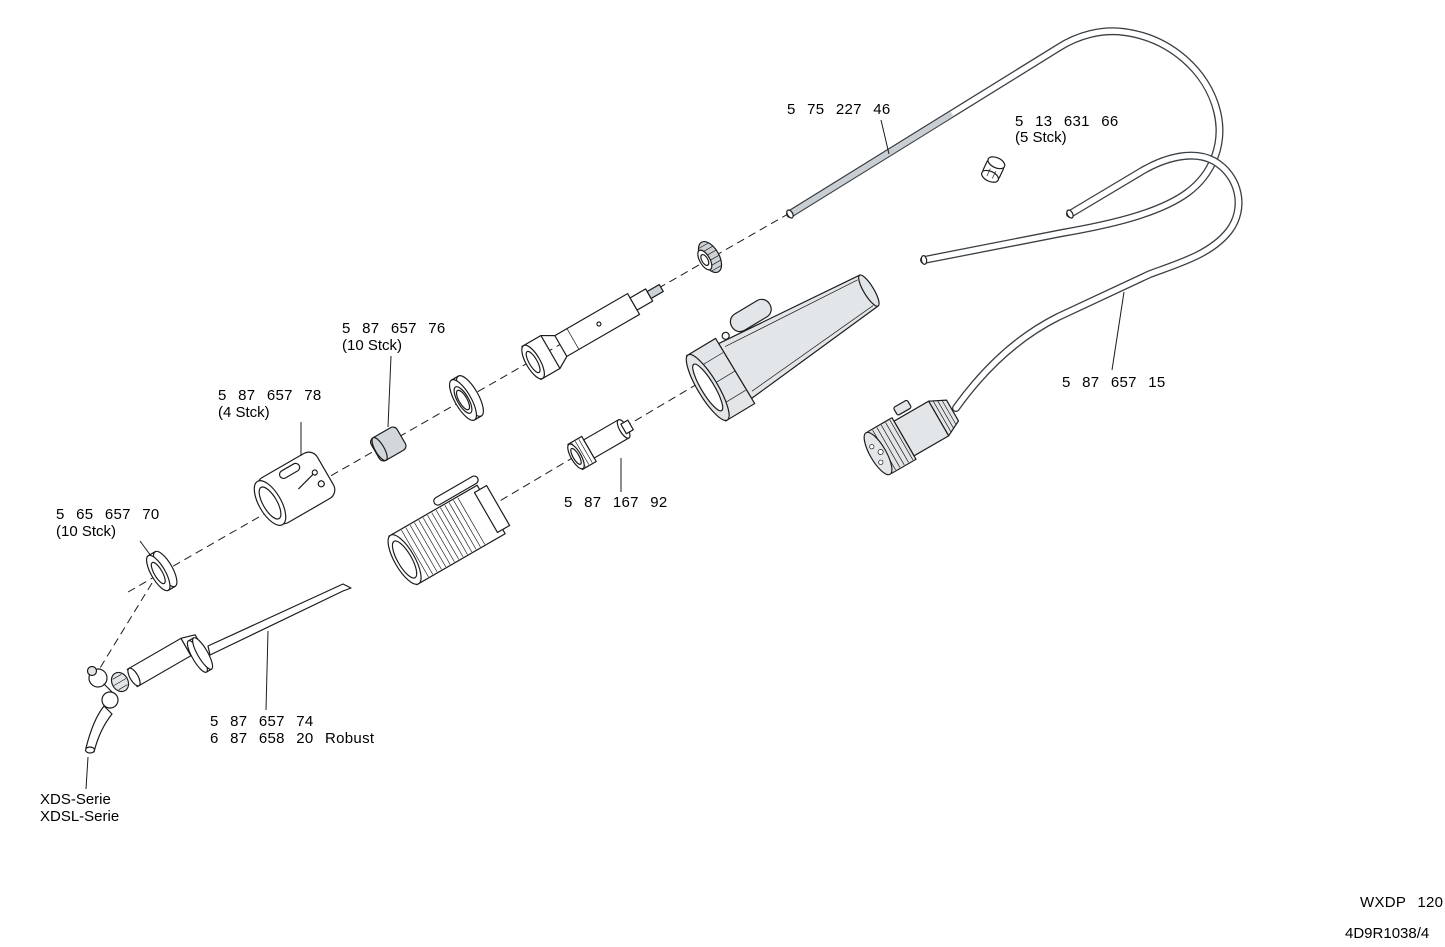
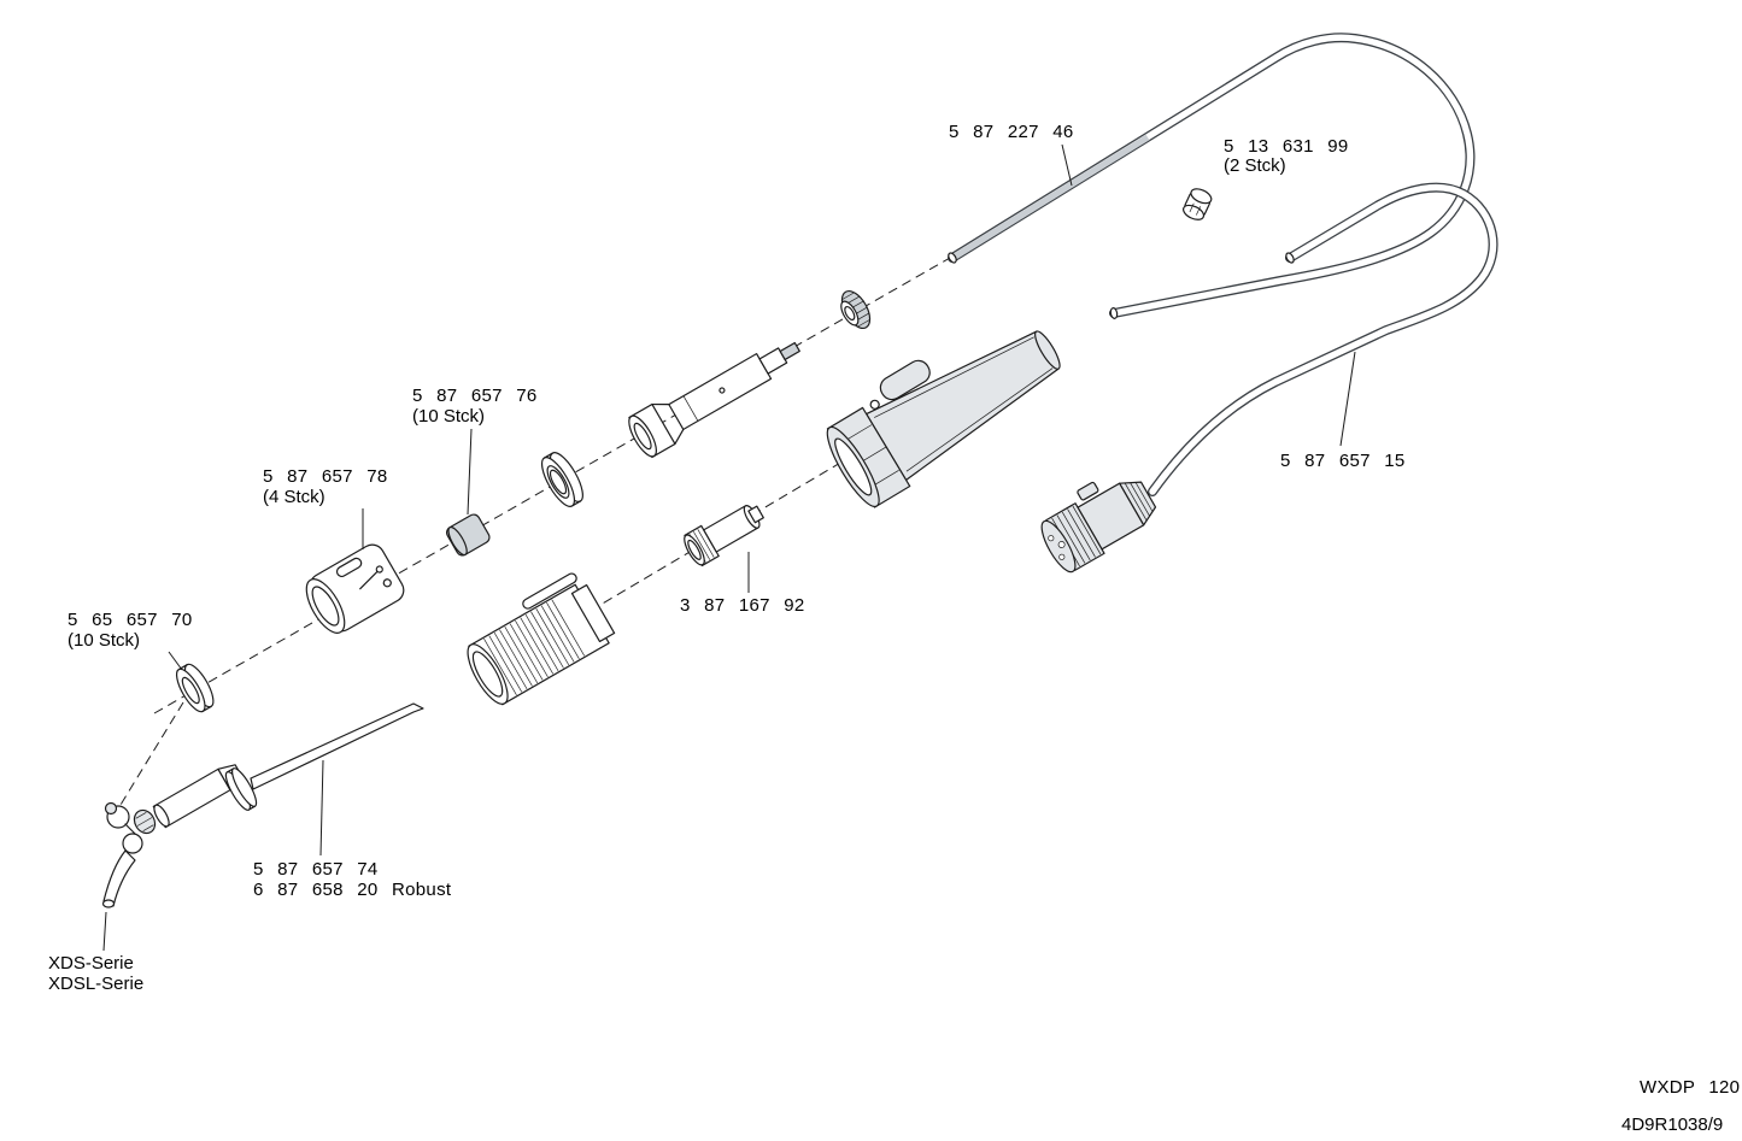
- 5 75 227 46
+ 5 87 227 46
- 5 13 631 66
+ 5 13 631 99
- (5 Stck)
+ (2 Stck)
  5 87 657 76
  (10 Stck)
  5 87 657 78
  (4 Stck)
  5 65 657 70
  (10 Stck)
  5 87 657 15
- 5 87 167 92
+ 3 87 167 92
  5 87 657 74
  6 87 658 20 Robust
  XDS-Serie
  XDSL-Serie
  WXDP 120
- 4D9R1038/4
+ 4D9R1038/9
